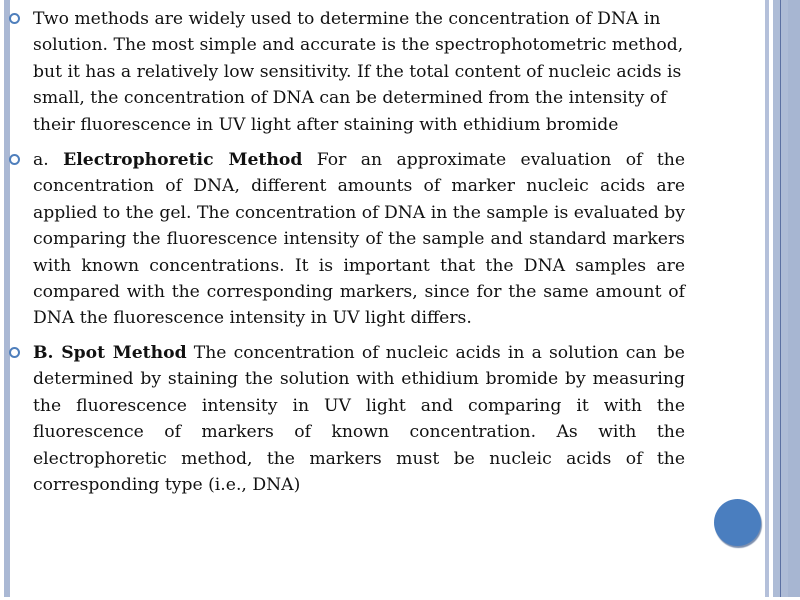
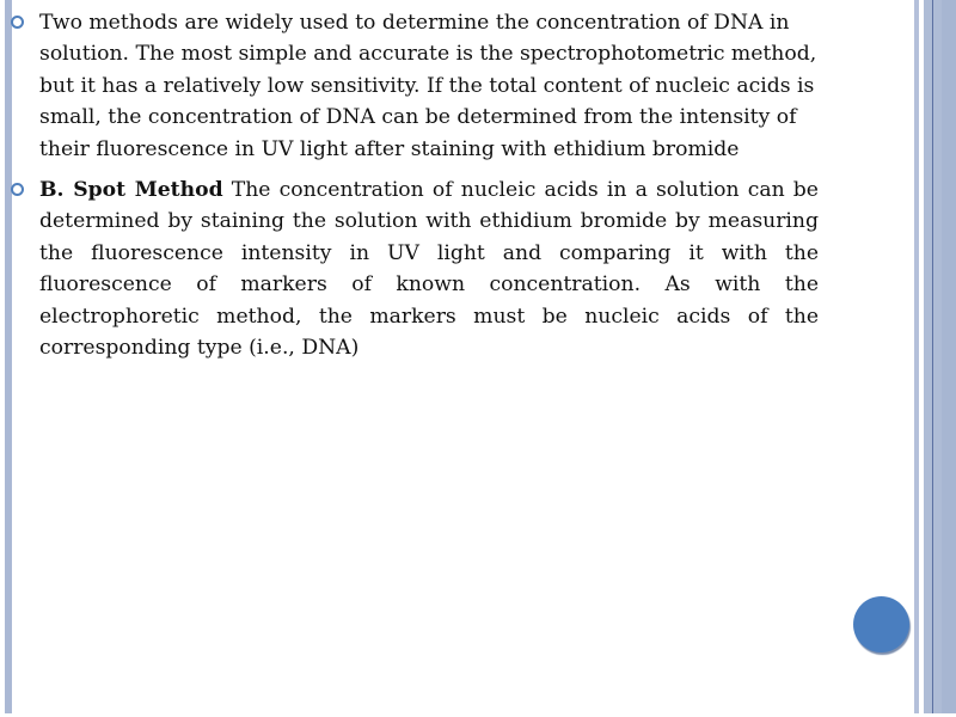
  Two methods are widely used to determine the concentration of DNA in solution. The most simple and accurate is the spectrophotometric method, but it has a relatively low sensitivity. If the total content of nucleic acids is small, the concentration of DNA can be determined from the intensity of their fluorescence in UV light after staining with ethidium bromide
- a. Electrophoretic Method For an approximate evaluation of the concentration of DNA, different amounts of marker nucleic acids are applied to the gel. The concentration of DNA in the sample is evaluated by comparing the fluorescence intensity of the sample and standard markers with known concentrations. It is important that the DNA samples are compared with the corresponding markers, since for the same amount of DNA the fluorescence intensity in UV light differs.
  B. Spot Method The concentration of nucleic acids in a solution can be determined by staining the solution with ethidium bromide by measuring the fluorescence intensity in UV light and comparing it with the fluorescence of markers of known concentration. As with the electrophoretic method, the markers must be nucleic acids of the corresponding type (i.e., DNA)
